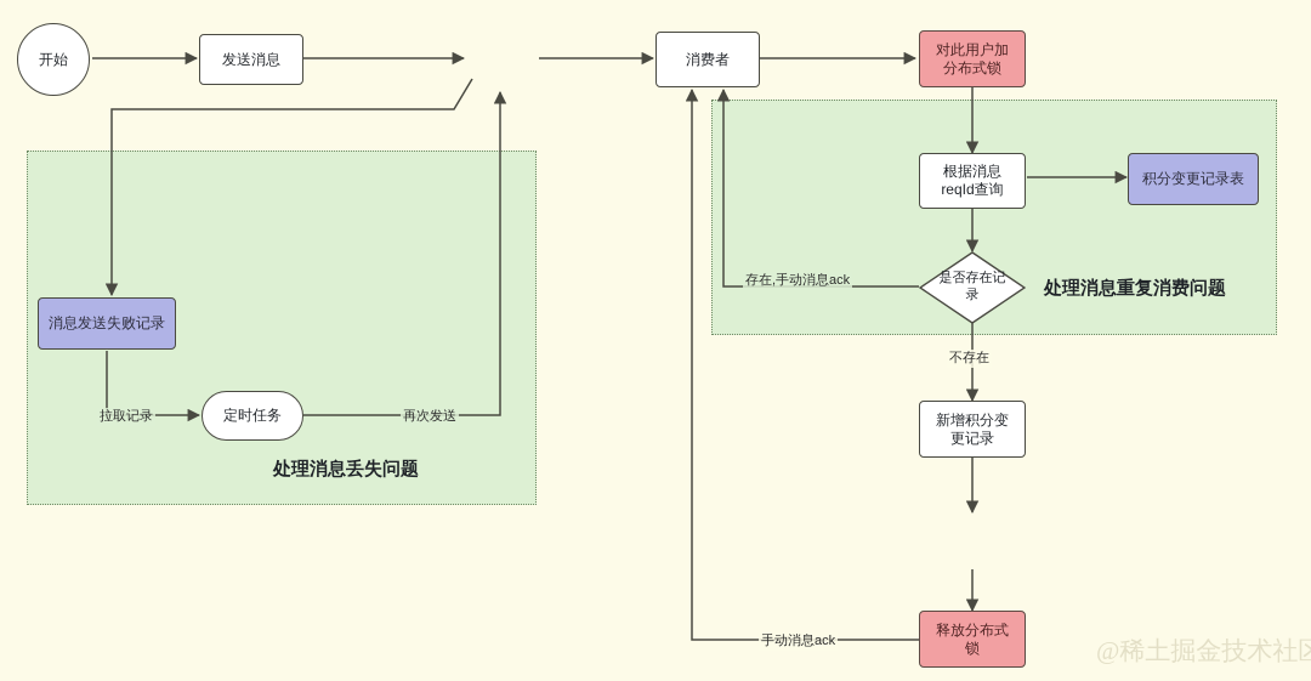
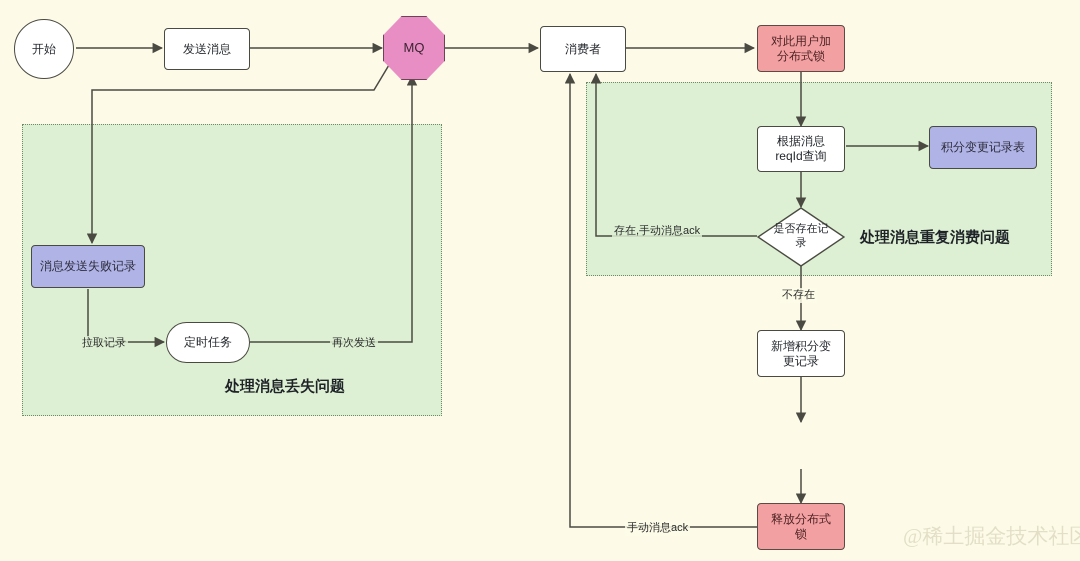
  处理消息丢失问题
  处理消息重复消费问题
  开始
  发送消息
+ MQ
  消费者
  消息发送失败记录
  定时任务
  对此用户加
  分布式锁
  根据消息
  reqId查询
  积分变更记录表
  是否存在记
  录
  新增积分变
  更记录
  释放分布式
  锁
  拉取记录
  再次发送
  存在,手动消息ack
  不存在
  手动消息ack
  @稀土掘金技术社
